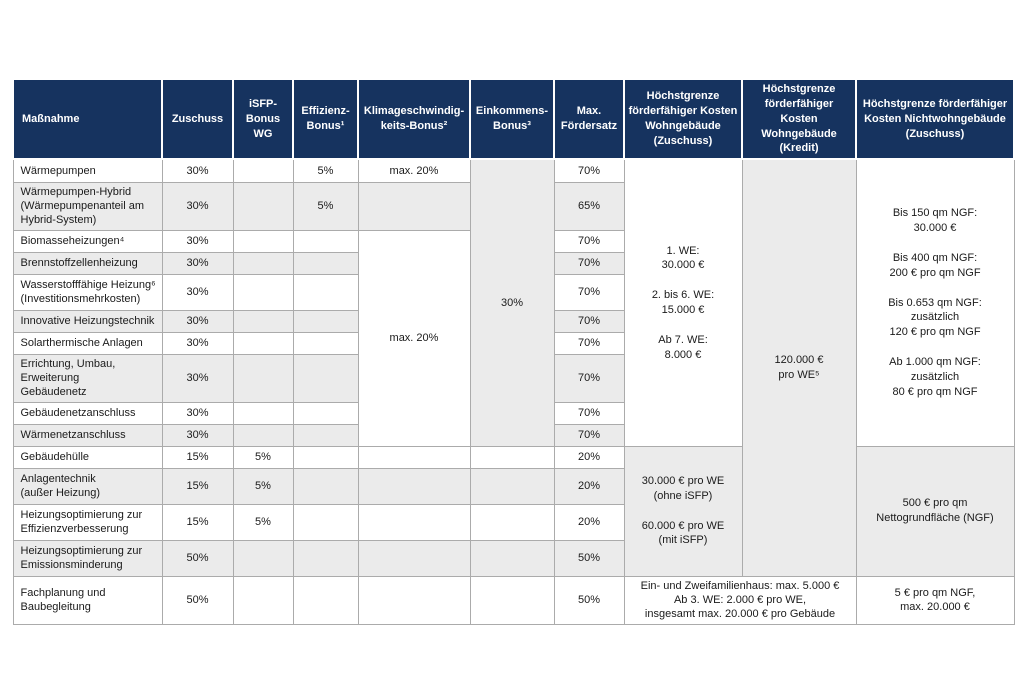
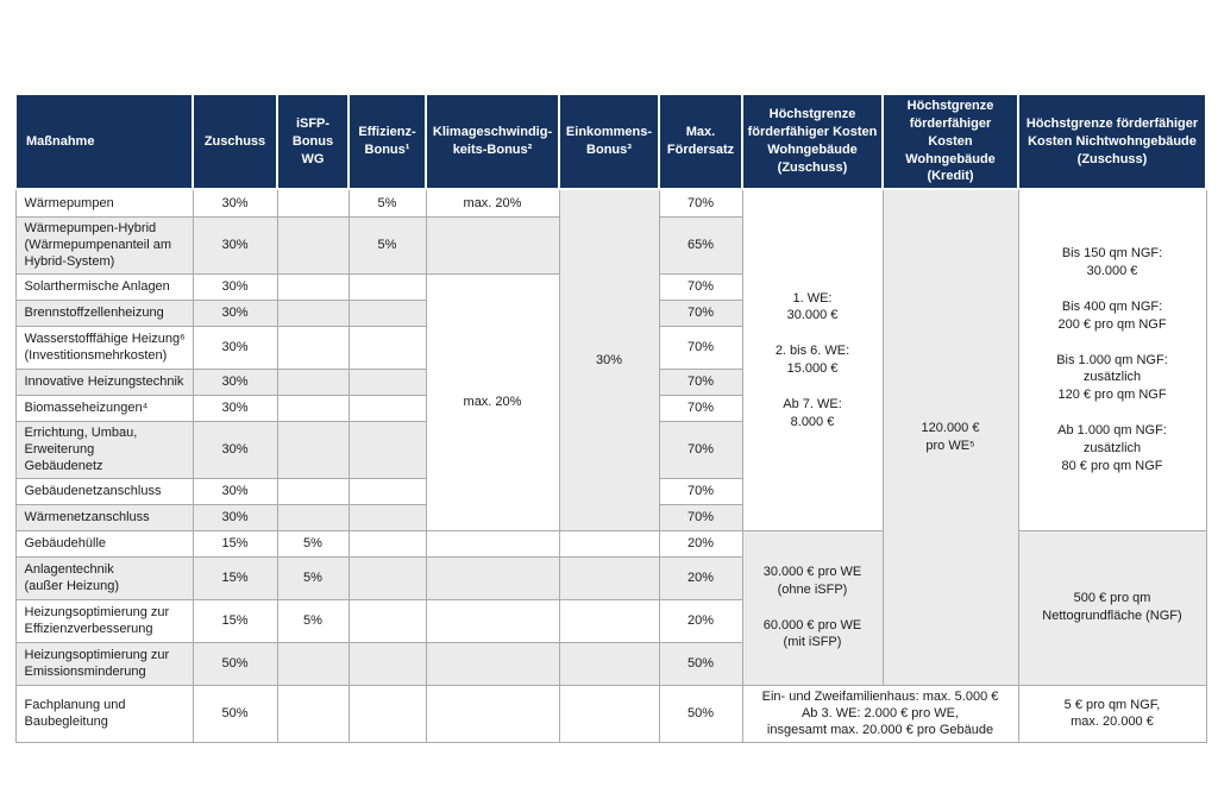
  Maßnahme	Zuschuss	iSFP- Bonus WG	Effizienz- Bonus¹	Klimageschwindig- keits-Bonus²	Einkommens- Bonus³	Max. Fördersatz	Höchstgrenze förderfähiger Kosten Wohngebäude (Zuschuss)	Höchstgrenze förderfähiger Kosten Wohngebäude (Kredit)	Höchstgrenze förderfähiger Kosten Nichtwohngebäude (Zuschuss)
- Wärmepumpen	30%		5%	max. 20%	30%	70%	1. WE: 30.000 € 2. bis 6. WE: 15.000 € Ab 7. WE: 8.000 €	120.000 € pro WE⁵	Bis 150 qm NGF: 30.000 € Bis 400 qm NGF: 200 € pro qm NGF Bis 0.653 qm NGF: zusätzlich 120 € pro qm NGF Ab 1.000 qm NGF: zusätzlich 80 € pro qm NGF
+ Wärmepumpen	30%		5%	max. 20%	30%	70%	1. WE: 30.000 € 2. bis 6. WE: 15.000 € Ab 7. WE: 8.000 €	120.000 € pro WE⁵	Bis 150 qm NGF: 30.000 € Bis 400 qm NGF: 200 € pro qm NGF Bis 1.000 qm NGF: zusätzlich 120 € pro qm NGF Ab 1.000 qm NGF: zusätzlich 80 € pro qm NGF
  Wärmepumpen-Hybrid (Wärmepumpenanteil am Hybrid-System)	30%		5%		65%
- Biomasseheizungen⁴	30%			max. 20%	70%
+ Solarthermische Anlagen	30%			max. 20%	70%
  Brennstoffzellenheizung	30%			70%
  Wasserstofffähige Heizung⁶ (Investitionsmehrkosten)	30%			70%
  Innovative Heizungstechnik	30%			70%
- Solarthermische Anlagen	30%			70%
+ Biomasseheizungen⁴	30%			70%
  Errichtung, Umbau, Erweiterung Gebäudenetz	30%			70%
  Gebäudenetzanschluss	30%			70%
  Wärmenetzanschluss	30%			70%
  Gebäudehülle	15%	5%				20%	30.000 € pro WE (ohne iSFP) 60.000 € pro WE (mit iSFP)	500 € pro qm Nettogrundfläche (NGF)
  Anlagentechnik (außer Heizung)	15%	5%				20%
  Heizungsoptimierung zur Effizienzverbesserung	15%	5%				20%
  Heizungsoptimierung zur Emissionsminderung	50%					50%
  Fachplanung und Baubegleitung	50%					50%	Ein- und Zweifamilienhaus: max. 5.000 € Ab 3. WE: 2.000 € pro WE, insgesamt max. 20.000 € pro Gebäude	5 € pro qm NGF, max. 20.000 €
